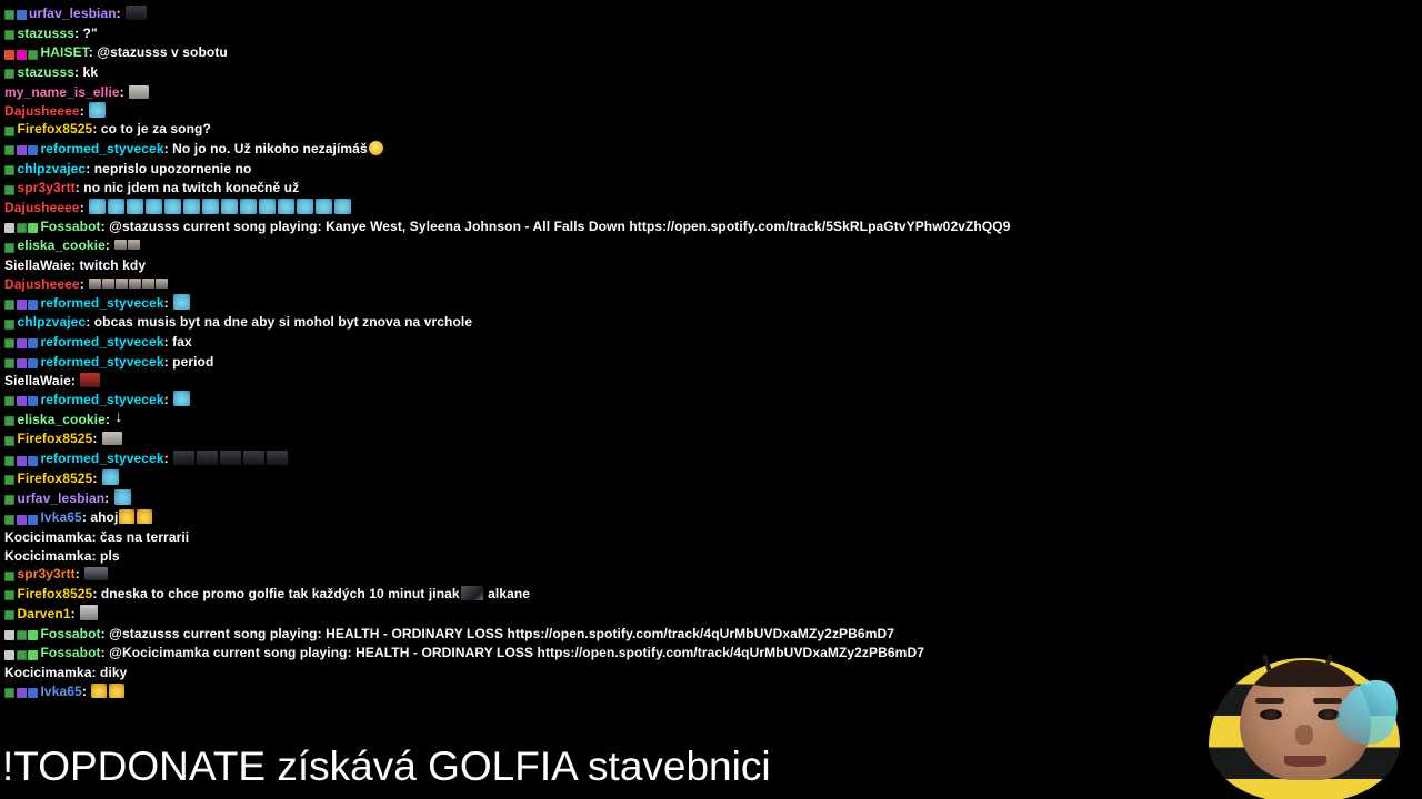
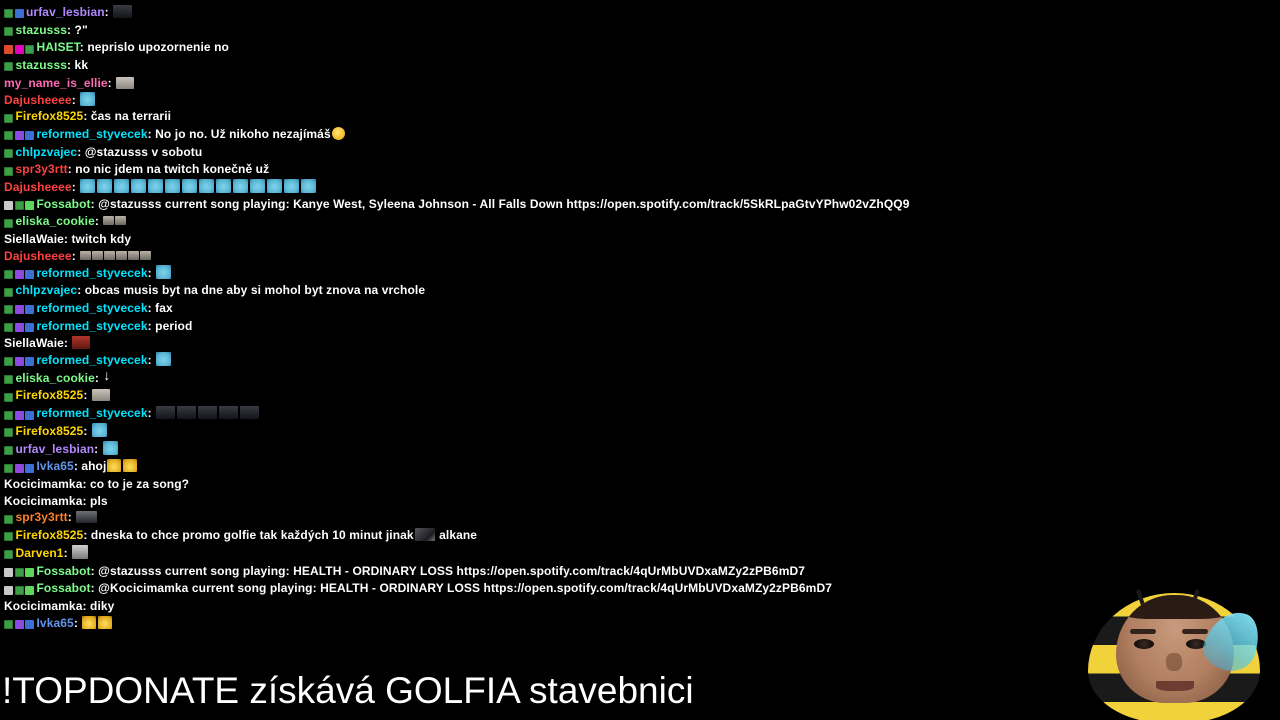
  urfav_lesbian:
  stazusss: ?"
- HAISET: @stazusss v sobotu
+ HAISET: neprislo upozornenie no
  stazusss: kk
  my_name_is_ellie:
  Dajusheeee:
- Firefox8525: co to je za song?
+ Firefox8525: čas na terrarii
  reformed_styvecek: No jo no. Už nikoho nezajímáš
- chlpzvajec: neprislo upozornenie no
+ chlpzvajec: @stazusss v sobotu
  spr3y3rtt: no nic jdem na twitch konečně už
  Dajusheeee:
  Fossabot: @stazusss current song playing: Kanye West, Syleena Johnson - All Falls Down https://open.spotify.com/track/5SkRLpaGtvYPhw02vZhQQ9
  eliska_cookie:
  SiellaWaie: twitch kdy
  Dajusheeee:
  reformed_styvecek:
  chlpzvajec: obcas musis byt na dne aby si mohol byt znova na vrchole
  reformed_styvecek: fax
  reformed_styvecek: period
  SiellaWaie:
  reformed_styvecek:
  eliska_cookie:
  Firefox8525:
  reformed_styvecek:
  Firefox8525:
  urfav_lesbian:
  Ivka65: ahoj
- Kocicimamka: čas na terrarii
+ Kocicimamka: co to je za song?
  Kocicimamka: pls
  spr3y3rtt:
  Firefox8525: dneska to chce promo golfie tak každých 10 minut jinak alkane
  Darven1:
  Fossabot: @stazusss current song playing: HEALTH - ORDINARY LOSS https://open.spotify.com/track/4qUrMbUVDxaMZy2zPB6mD7
  Fossabot: @Kocicimamka current song playing: HEALTH - ORDINARY LOSS https://open.spotify.com/track/4qUrMbUVDxaMZy2zPB6mD7
  Kocicimamka: diky
  Ivka65:
  !TOPDONATE získává GOLFIA stavebnici
